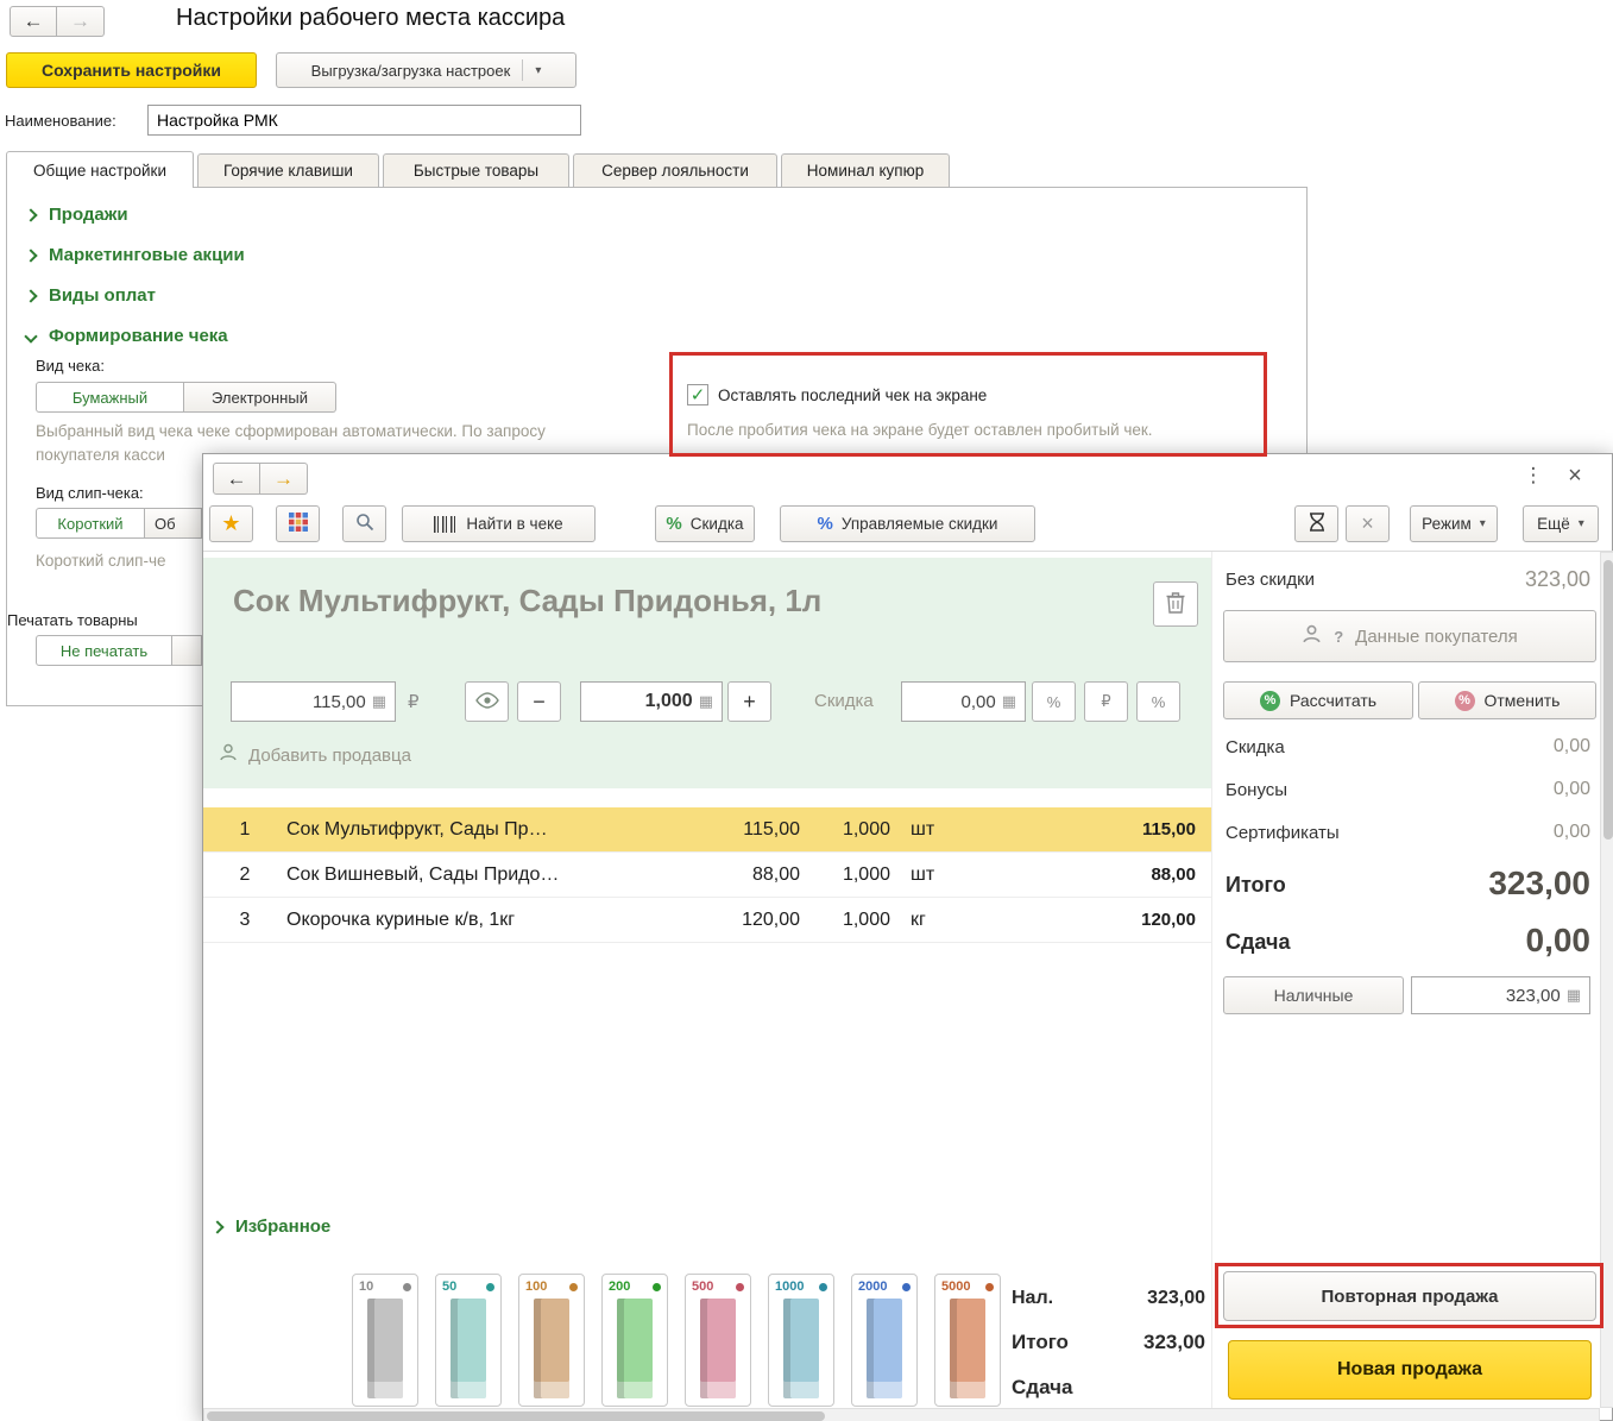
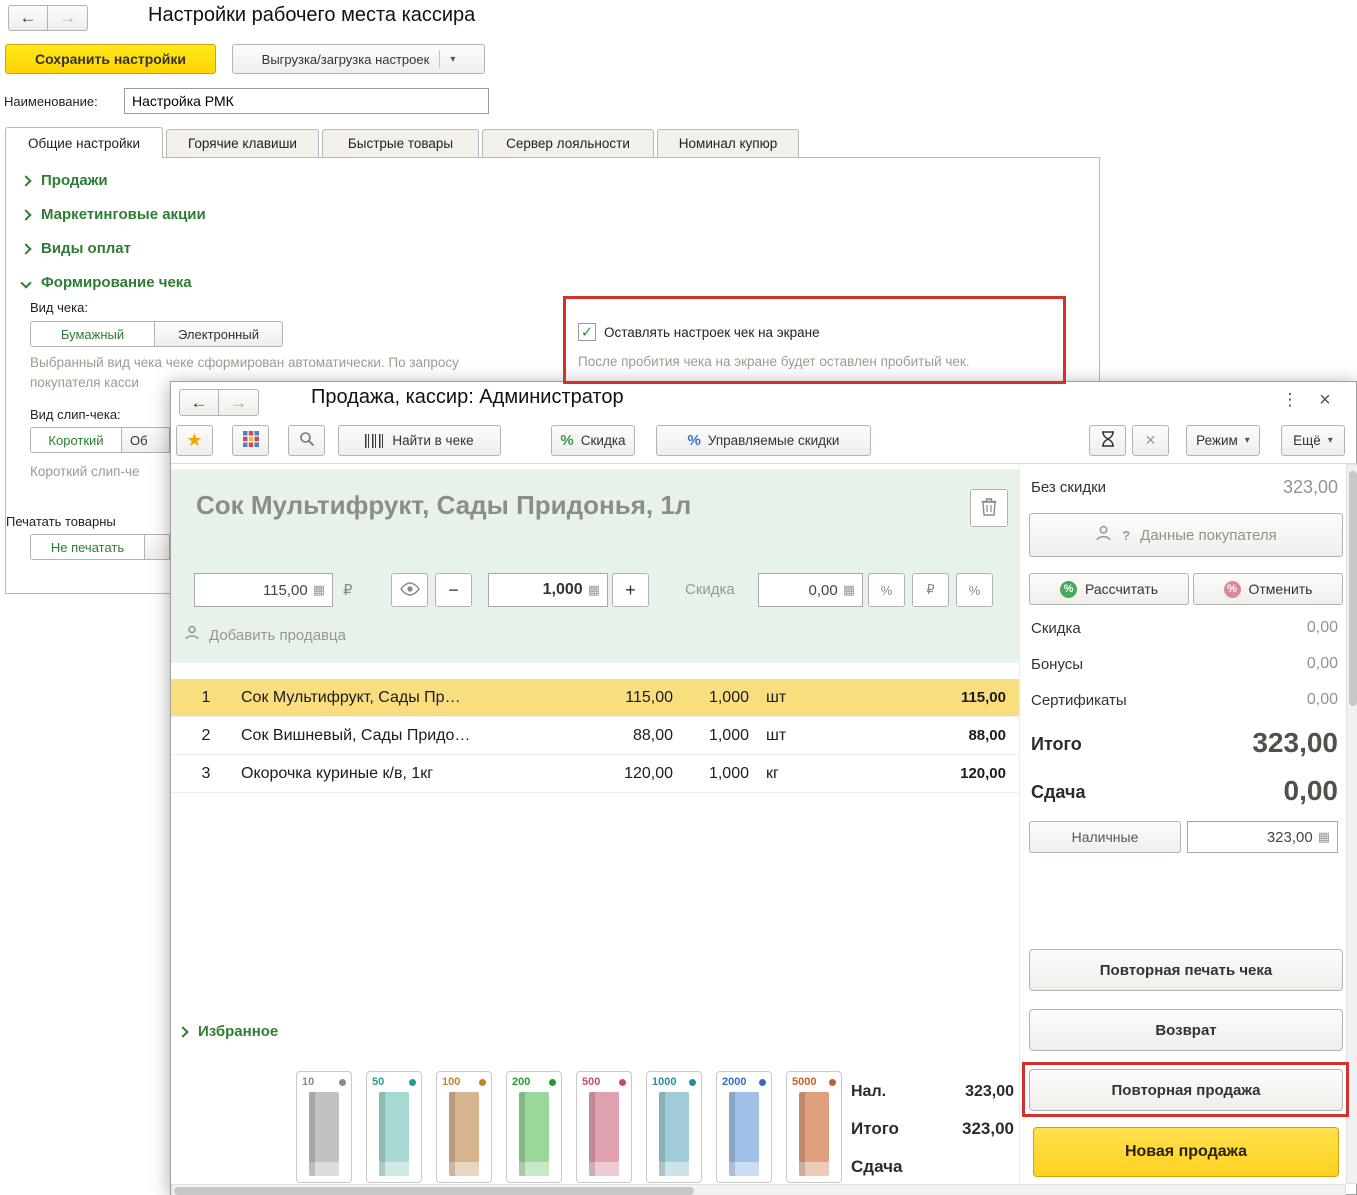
  ←
  →
  Настройки рабочего места кассира
  Сохранить настройки
  Выгрузка/загрузка настроек
  ▾
  Наименование:
  Настройка РМК
  Общие настройки
  Горячие клавиши
  Быстрые товары
  Сервер лояльности
  Номинал купюр
  Продажи
  Маркетинговые акции
  Виды оплат
  Формирование чека
  Вид чека:
  Бумажный
  Электронный
  Выбранный вид чека чеке сформирован автоматически. По запросу
  покупателя касси
  ✓
- Оставлять последний чек на экране
+ Оставлять настроек чек на экране
  После пробития чека на экране будет оставлен пробитый чек.
  Вид слип-чека:
  Короткий
  Об
  Короткий слип-че
  Печатать товарны
  Не печатать
  ←
  →
+ Продажа, кассир: Администратор
  ⋮
  ×
  ★
  Найти в чеке
  %
  Скидка
  %
  Управляемые скидки
  ×
  Режим
  ▾
  Ещё
  ▾
  Сок Мультифрукт, Сады Придонья, 1л
  115,00
  ▦
  ₽
  −
  1,000
  ▦
  +
  Скидка
  0,00
  ▦
  %
  ₽
  %
  Добавить продавца
  1
  Сок Мультифрукт, Сады Пр…
  115,00
  1,000
  шт
  115,00
  2
  Сок Вишневый, Сады Придо…
  88,00
  1,000
  шт
  88,00
  3
  Окорочка куриные к/в, 1кг
  120,00
  1,000
  кг
  120,00
  Избранное
  10
  50
  100
  200
  500
  1000
  2000
  5000
  Нал.
  323,00
  Итого
  323,00
  Сдача
  Без скидки
  323,00
  ?
  Данные покупателя
  %
  Рассчитать
  %
  Отменить
  Скидка
  0,00
  Бонусы
  0,00
  Сертификаты
  0,00
  Итого
  323,00
  Сдача
  0,00
  Наличные
  323,00
  ▦
+ Повторная печать чека
+ Возврат
  Повторная продажа
  Новая продажа
